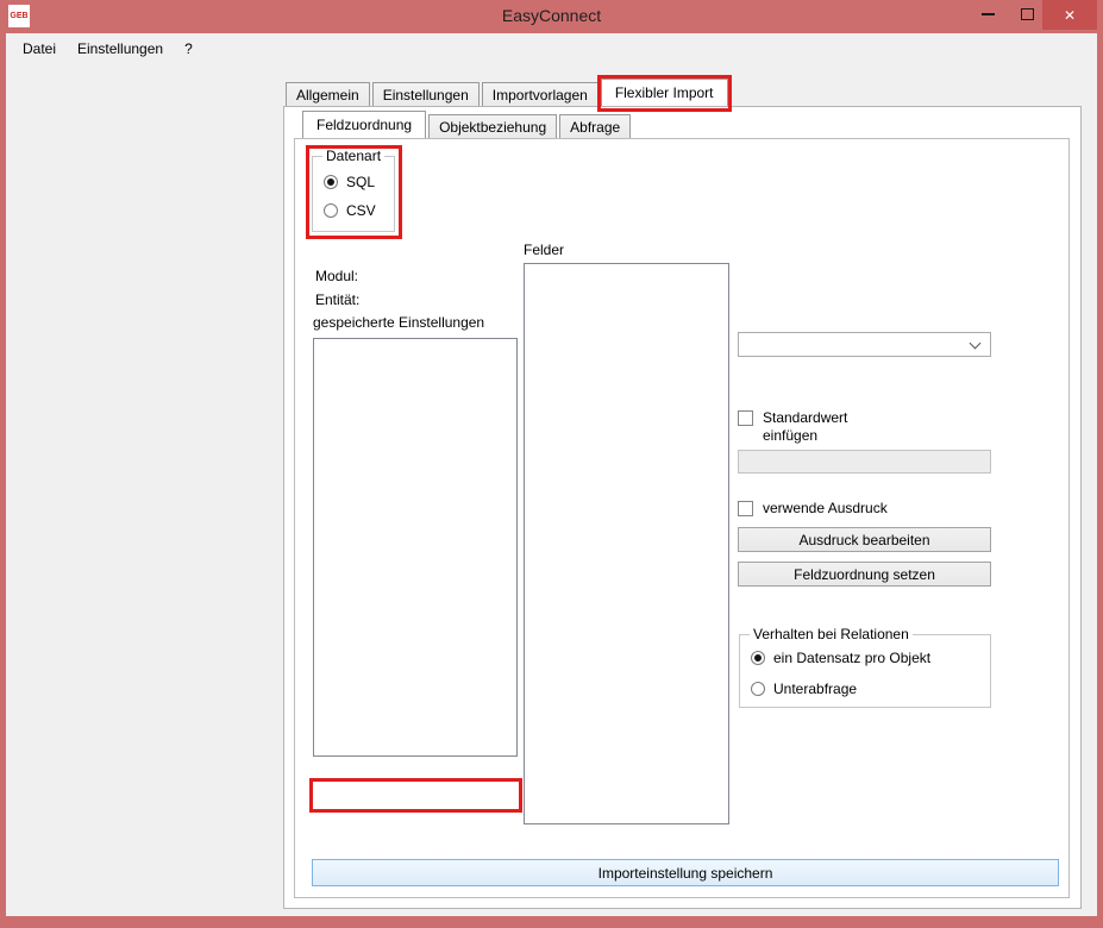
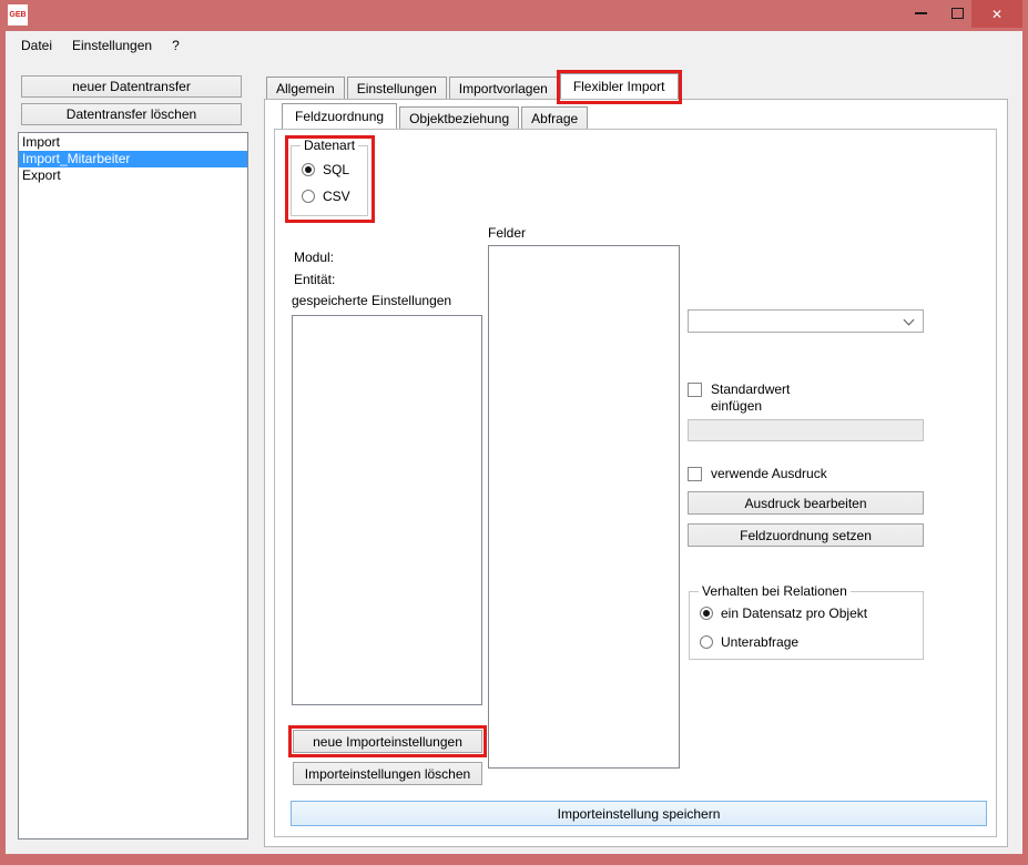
- EasyConnect
  ✕
  Datei
  Einstellungen
  ?
+ neuer Datentransfer
+ Datentransfer löschen
+ Import
+ Import_Mitarbeiter
+ Export
  Allgemein
  Einstellungen
  Importvorlagen
  Flexibler Import
  Feldzuordnung
  Objektbeziehung
  Abfrage
  Datenart
  SQL
  CSV
  Modul:
  Entität:
  gespeicherte Einstellungen
  Felder
  Standardwert
  einfügen
  verwende Ausdruck
  Ausdruck bearbeiten
  Feldzuordnung setzen
  Verhalten bei Relationen
  ein Datensatz pro Objekt
  Unterabfrage
+ neue Importeinstellungen
+ Importeinstellungen löschen
  Importeinstellung speichern
